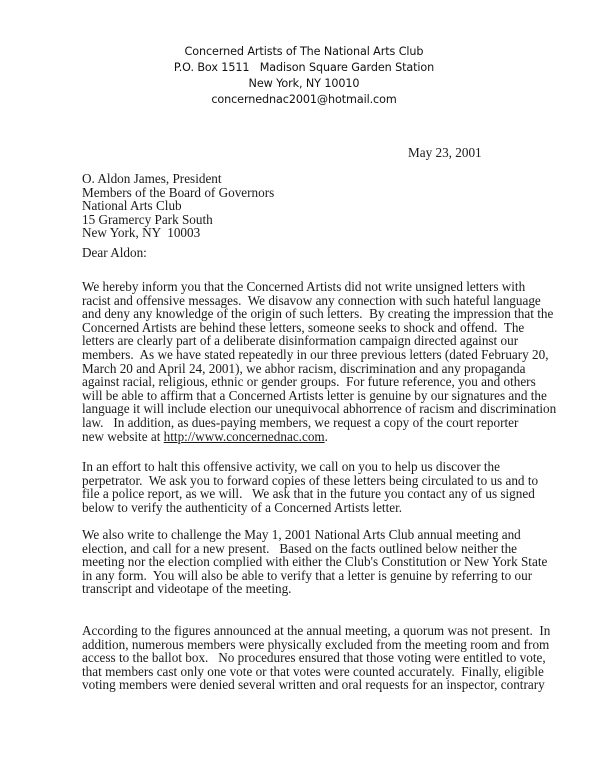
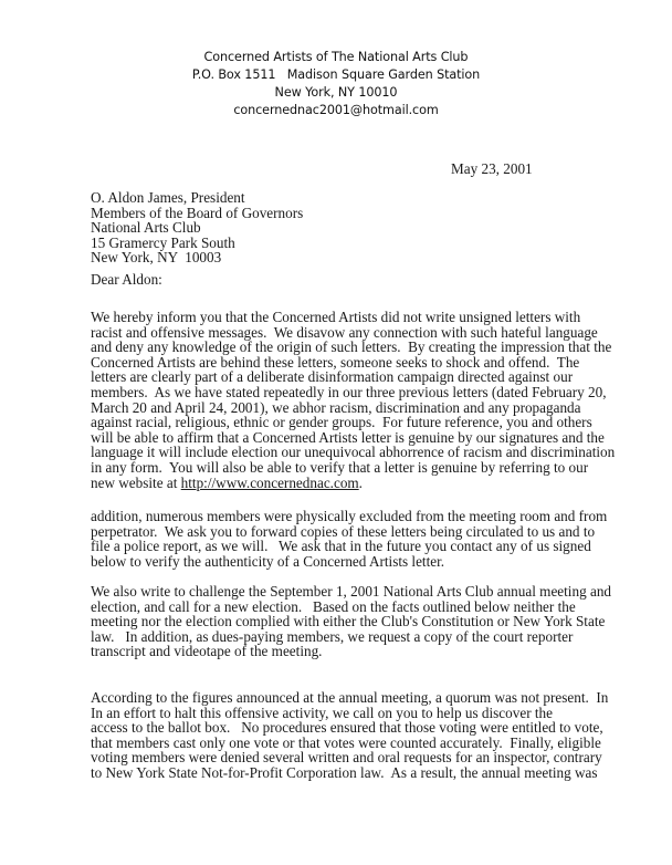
  Concerned Artists of The National Arts Club
  P.O. Box 1511 Madison Square Garden Station
  New York, NY 10010
  concernednac2001@hotmail.com
  May 23, 2001
  O. Aldon James, President
  Members of the Board of Governors
  National Arts Club
  15 Gramercy Park South
  New York, NY 10003
  Dear Aldon:
  We hereby inform you that the Concerned Artists did not write unsigned letters with
  racist and offensive messages. We disavow any connection with such hateful language
  and deny any knowledge of the origin of such letters. By creating the impression that the
  Concerned Artists are behind these letters, someone seeks to shock and offend. The
  letters are clearly part of a deliberate disinformation campaign directed against our
  members. As we have stated repeatedly in our three previous letters (dated February 20,
  March 20 and April 24, 2001), we abhor racism, discrimination and any propaganda
  against racial, religious, ethnic or gender groups. For future reference, you and others
  will be able to affirm that a Concerned Artists letter is genuine by our signatures and the
  language it will include election our unequivocal abhorrence of racism and discrimination
- law. In addition, as dues-paying members, we request a copy of the court reporter
+ in any form. You will also be able to verify that a letter is genuine by referring to our
  new website at http://www.concernednac.com.
- In an effort to halt this offensive activity, we call on you to help us discover the
+ addition, numerous members were physically excluded from the meeting room and from
  perpetrator. We ask you to forward copies of these letters being circulated to us and to
  file a police report, as we will. We ask that in the future you contact any of us signed
  below to verify the authenticity of a Concerned Artists letter.
- We also write to challenge the May 1, 2001 National Arts Club annual meeting and
+ We also write to challenge the September 1, 2001 National Arts Club annual meeting and
- election, and call for a new present. Based on the facts outlined below neither the
+ election, and call for a new election. Based on the facts outlined below neither the
  meeting nor the election complied with either the Club's Constitution or New York State
- in any form. You will also be able to verify that a letter is genuine by referring to our
+ law. In addition, as dues-paying members, we request a copy of the court reporter
  transcript and videotape of the meeting.
  According to the figures announced at the annual meeting, a quorum was not present. In
- addition, numerous members were physically excluded from the meeting room and from
+ In an effort to halt this offensive activity, we call on you to help us discover the
  access to the ballot box. No procedures ensured that those voting were entitled to vote,
  that members cast only one vote or that votes were counted accurately. Finally, eligible
  voting members were denied several written and oral requests for an inspector, contrary
+ to New York State Not-for-Profit Corporation law. As a result, the annual meeting was
